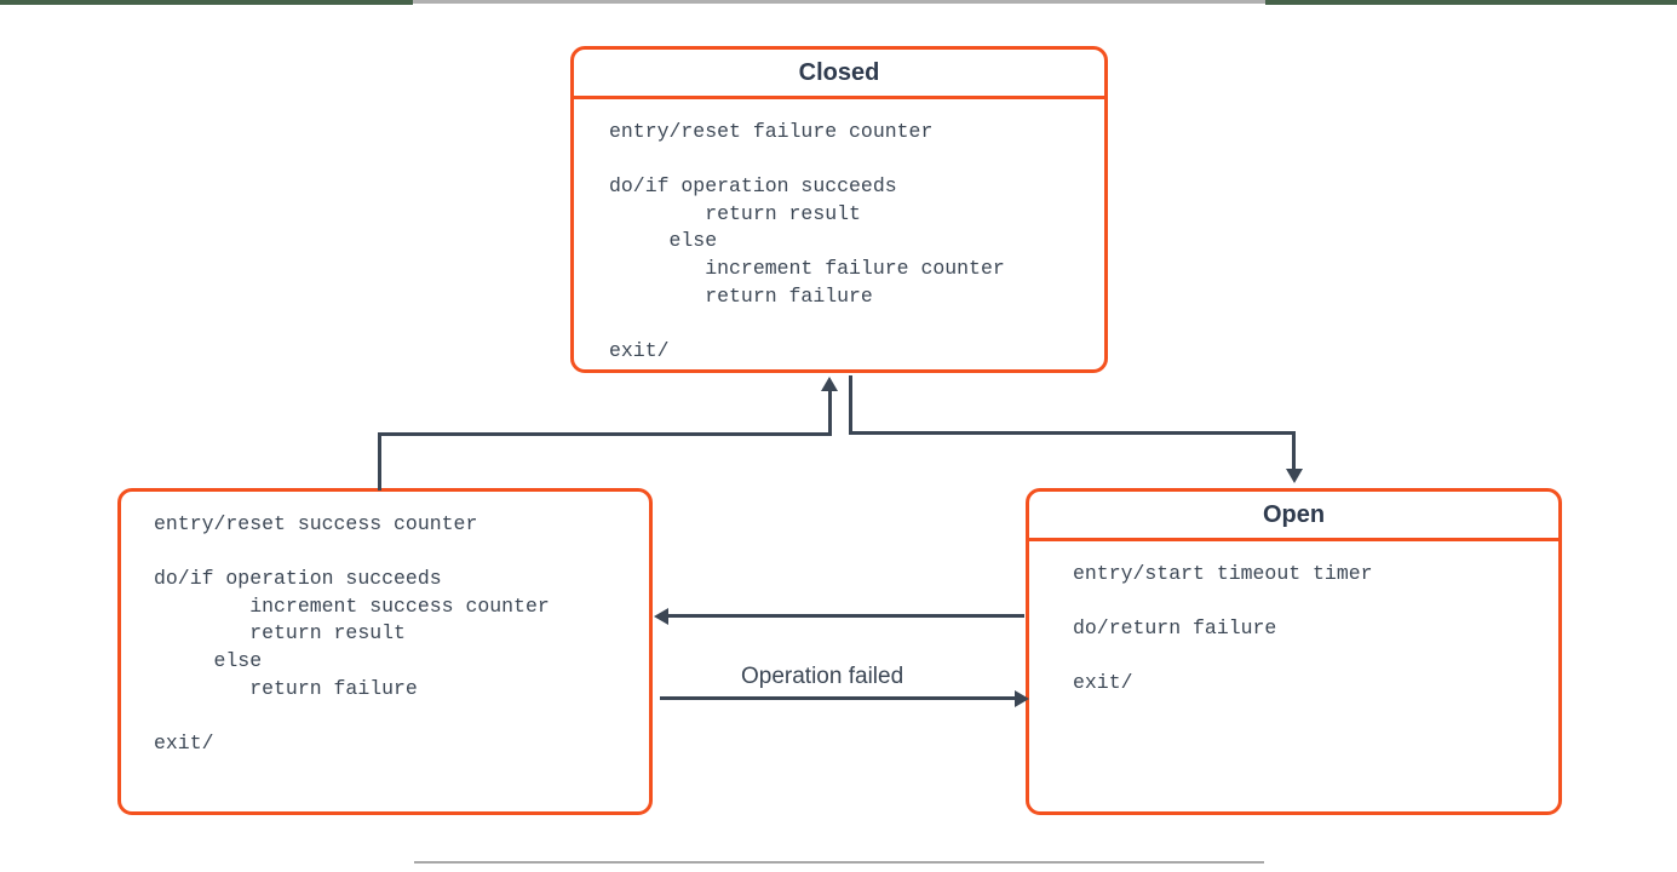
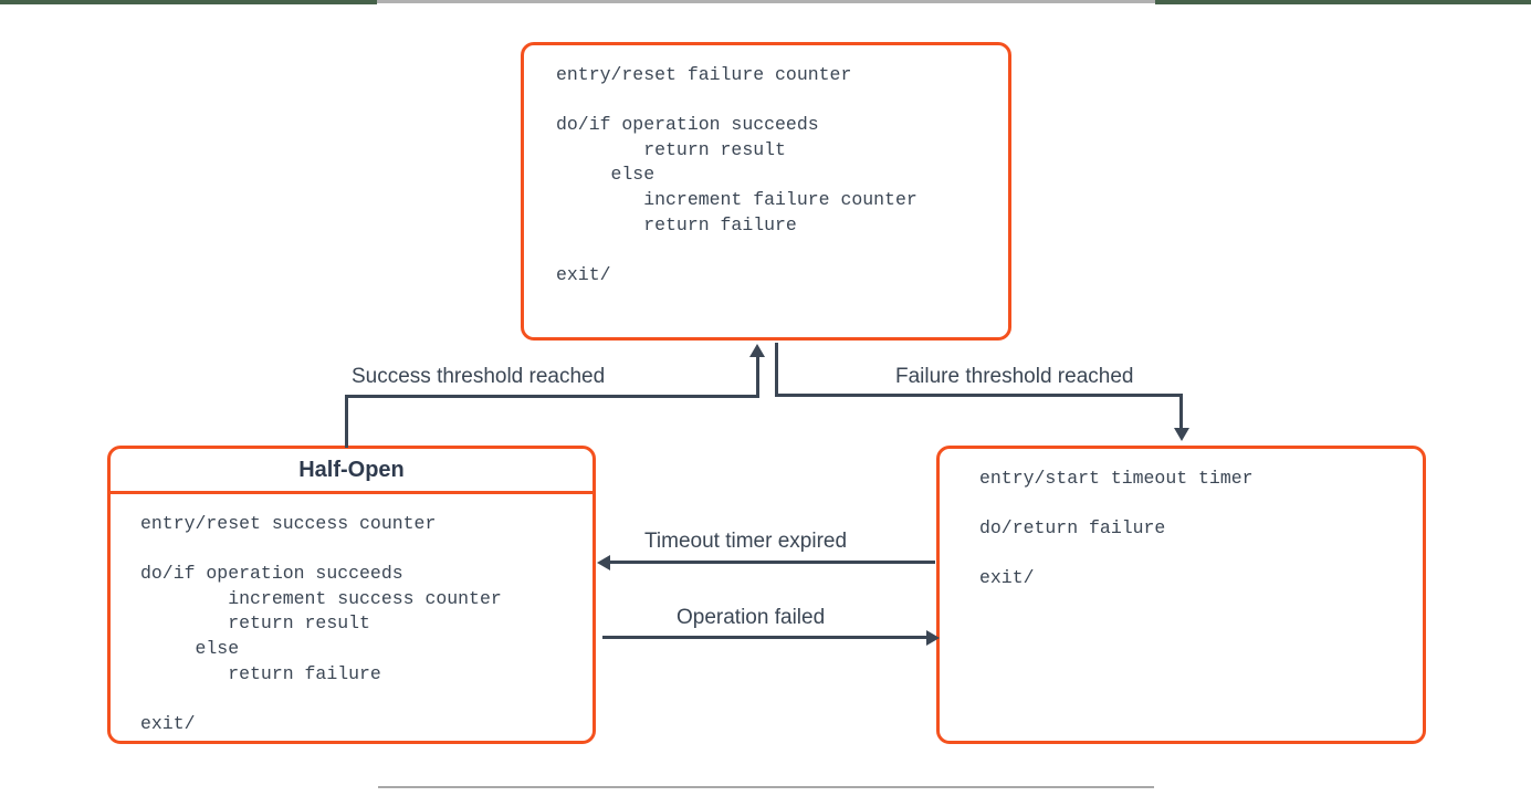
- Closed
  entry/reset failure counter
  do/if operation succeeds
  return result
  else
  increment failure counter
  return failure
  exit/
+ Half-Open
  entry/reset success counter
  do/if operation succeeds
  increment success counter
  return result
  else
  return failure
  exit/
- Open
  entry/start timeout timer
  do/return failure
  exit/
+ Success threshold reached
+ Failure threshold reached
+ Timeout timer expired
  Operation failed
